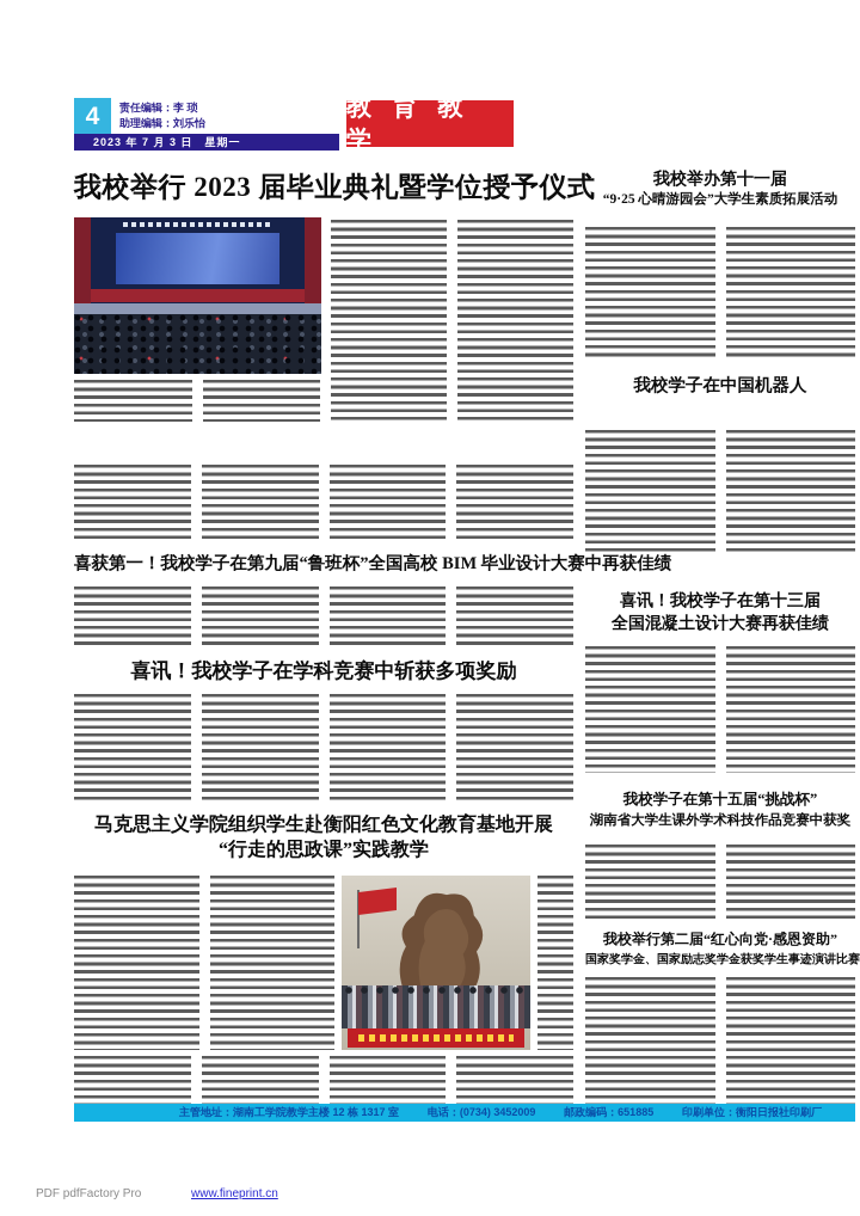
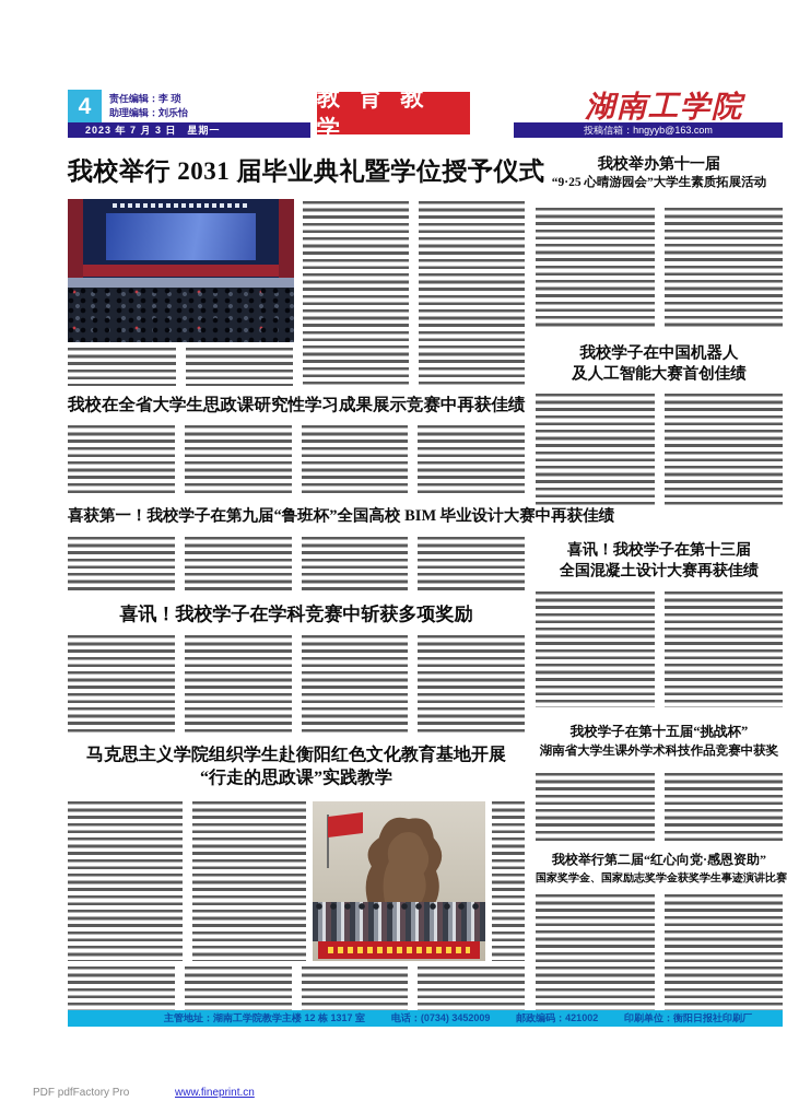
  4
  责任编辑：李 琐
  助理编辑：刘乐怡
  2023 年 7 月 3 日 星期一
  教 育 教 学
+ 湖南工学院
+ 投稿信箱：hngyyb@163.com
- 我校举行 2023 届毕业典礼暨学位授予仪式
+ 我校举行 2031 届毕业典礼暨学位授予仪式
+ 我校在全省大学生思政课研究性学习成果展示竞赛中再获佳绩
  喜获第一！我校学子在第九届“鲁班杯”全国高校 BIM 毕业设计大赛中再获佳绩
  喜讯！我校学子在学科竞赛中斩获多项奖励
  马克思主义学院组织学生赴衡阳红色文化教育基地开展
  “行走的思政课”实践教学
  我校举办第十一届
  “9·25 心晴游园会”大学生素质拓展活动
  我校学子在中国机器人
+ 及人工智能大赛首创佳绩
  喜讯！我校学子在第十三届
  全国混凝土设计大赛再获佳绩
  我校学子在第十五届“挑战杯”
  湖南省大学生课外学术科技作品竞赛中获奖
  我校举行第二届“红心向党·感恩资助”
  国家奖学金、国家励志奖学金获奖学生事迹演讲比赛
  主管地址：湖南工学院教学主楼 12 栋 1317 室
  电话：(0734) 3452009
- 邮政编码：651885
+ 邮政编码：421002
  印刷单位：衡阳日报社印刷厂
  PDF pdfFactory Pro
  www.fineprint.cn
